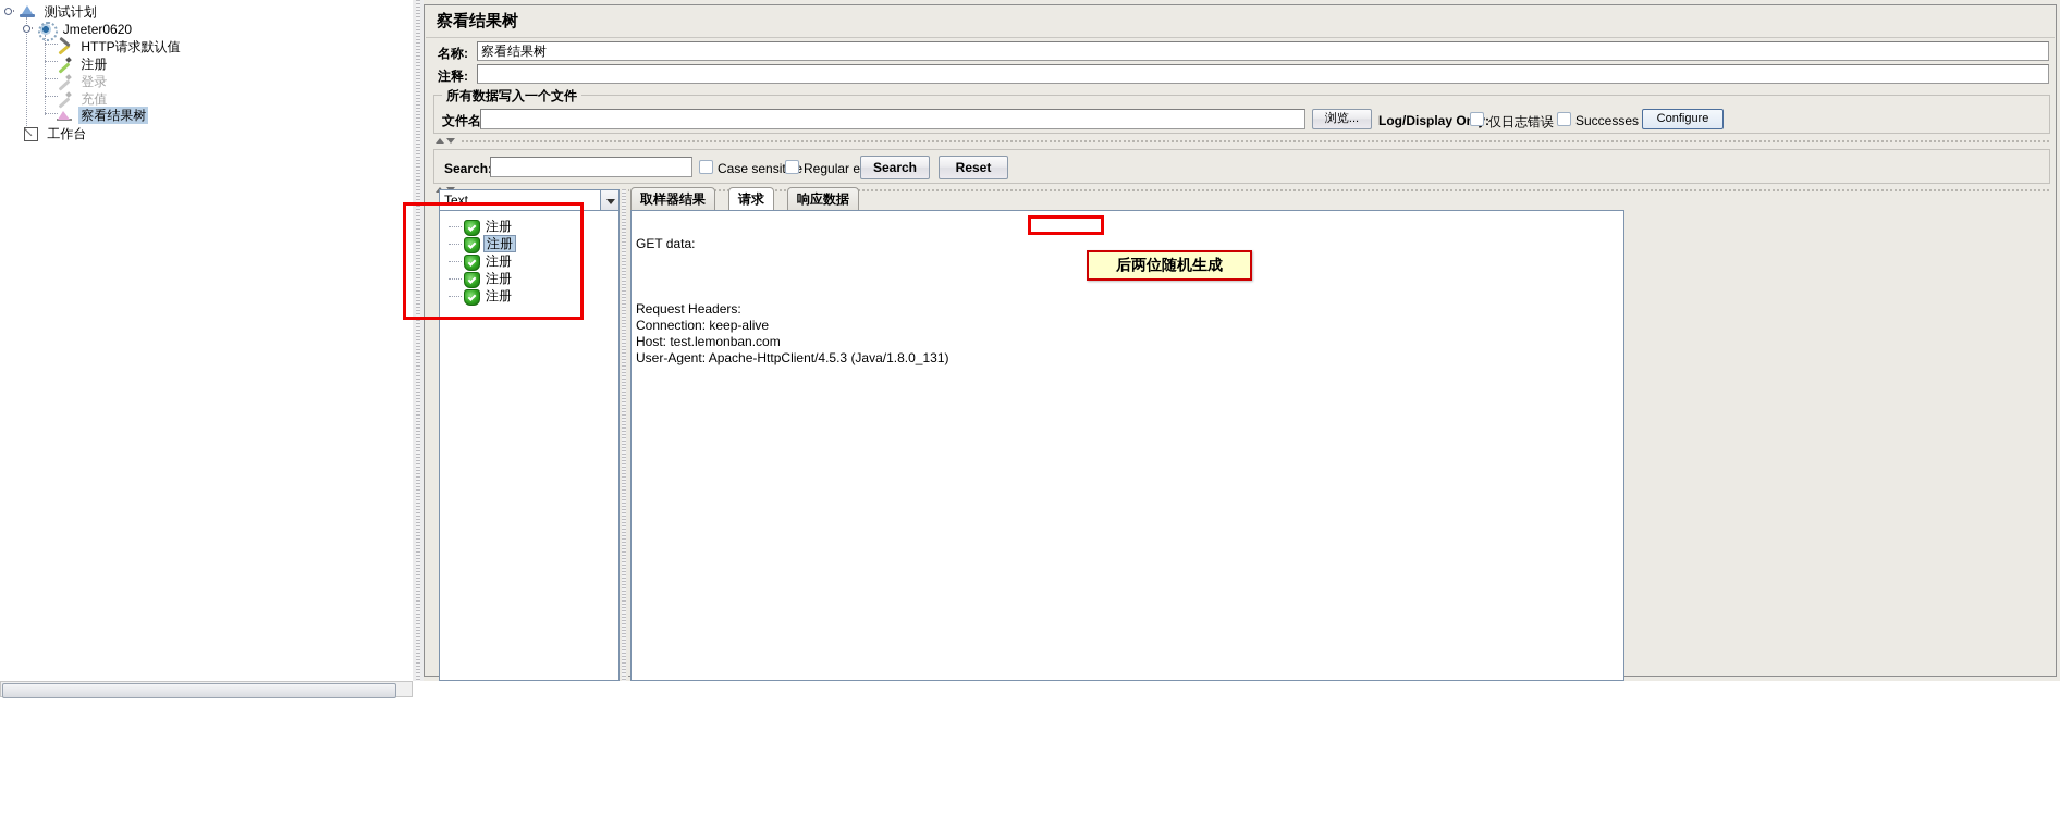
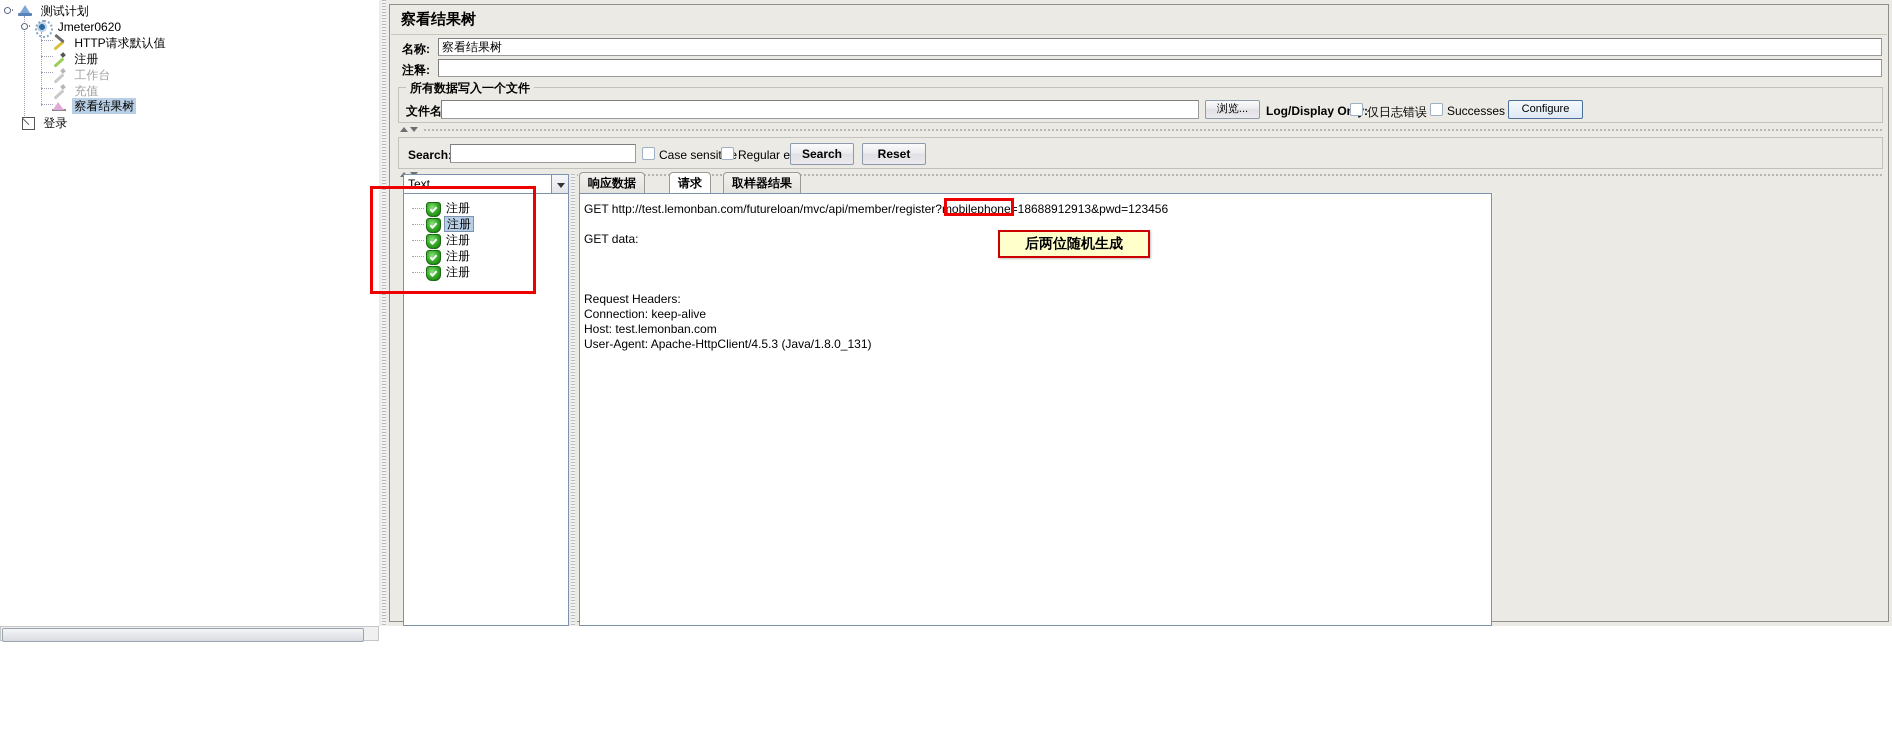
  测试计划
  Jmeter0620
  HTTP请求默认值
  注册
- 登录
+ 工作台
  充值
  察看结果树
- 工作台
+ 登录
  察看结果树
  名称:
  察看结果树
  注释:
  所有数据写入一个文件
  文件名
  浏览...
  Log/Display O:
  仅日志错误
  Successes
  Configure
  Search
  Regular e
  Search
  Reset
  Text
  注册
  注册
  注册
  注册
  注册
- 取样器结果
+ 响应数据
  请求
- 响应数据
+ 取样器结果
+ GET http://test.lemonban.com/futureloan/mvc/api/member/register?mobilephone=18688912913&pwd=123456
  GET data:
  Request Headers:
  Connection: keep-alive
  Host: test.lemonban.com
  User-Agent: Apache-HttpClient/4.5.3 (Java/1.8.0_131)
  后两位随机生成
